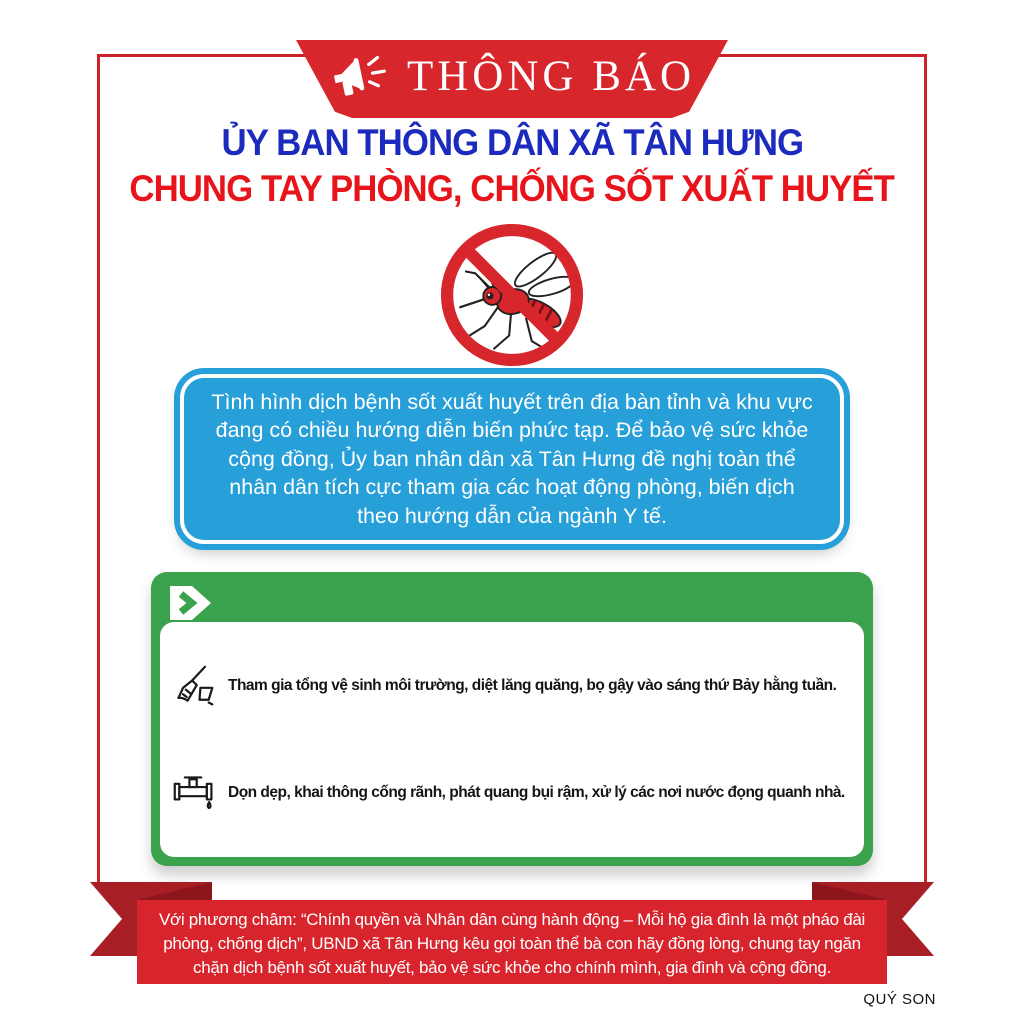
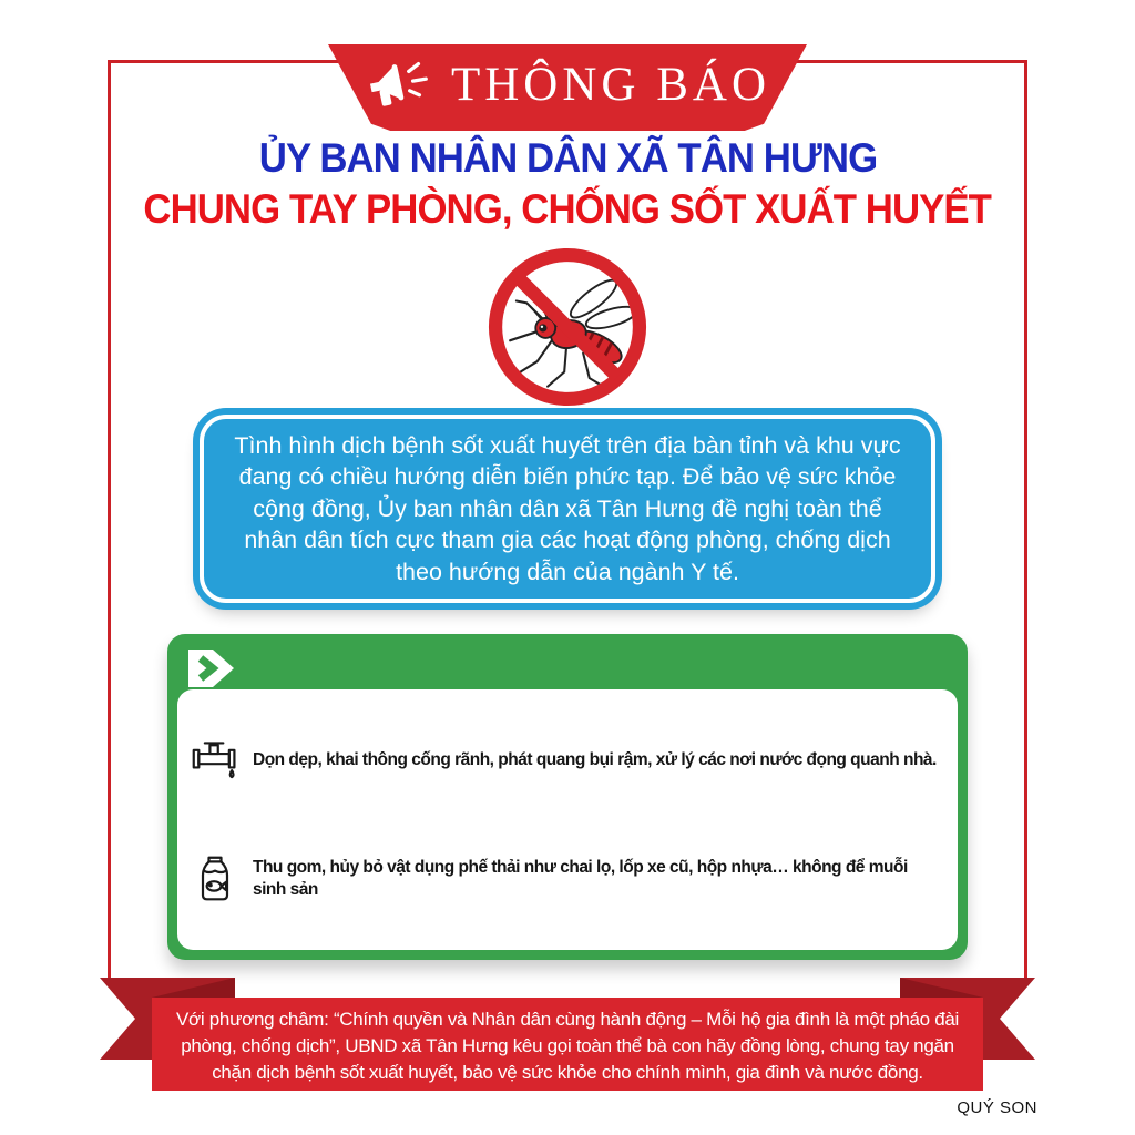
  THÔNG BÁO
- ỦY BAN THÔNG DÂN XÃ TÂN HƯNG
+ ỦY BAN NHÂN DÂN XÃ TÂN HƯNG
  CHUNG TAY PHÒNG, CHỐNG SỐT XUẤT HUYẾT
- Tình hình dịch bệnh sốt xuất huyết trên địa bàn tỉnh và khu vực đang có chiều hướng diễn biến phức tạp. Để bảo vệ sức khỏe cộng đồng, Ủy ban nhân dân xã Tân Hưng đề nghị toàn thể nhân dân tích cực tham gia các hoạt động phòng, biến dịch theo hướng dẫn của ngành Y tế.
+ Tình hình dịch bệnh sốt xuất huyết trên địa bàn tỉnh và khu vực đang có chiều hướng diễn biến phức tạp. Để bảo vệ sức khỏe cộng đồng, Ủy ban nhân dân xã Tân Hưng đề nghị toàn thể nhân dân tích cực tham gia các hoạt động phòng, chống dịch theo hướng dẫn của ngành Y tế.
- Tham gia tổng vệ sinh môi trường, diệt lăng quăng, bọ gậy vào sáng thứ Bảy hằng tuần.
  Dọn dẹp, khai thông cống rãnh, phát quang bụi rậm, xử lý các nơi nước đọng quanh nhà.
+ Thu gom, hủy bỏ vật dụng phế thải như chai lọ, lốp xe cũ, hộp nhựa… không để muỗi sinh sản
- Với phương châm: “Chính quyền và Nhân dân cùng hành động – Mỗi hộ gia đình là một pháo đài phòng, chống dịch”, UBND xã Tân Hưng kêu gọi toàn thể bà con hãy đồng lòng, chung tay ngăn chặn dịch bệnh sốt xuất huyết, bảo vệ sức khỏe cho chính mình, gia đình và cộng đồng.
+ Với phương châm: “Chính quyền và Nhân dân cùng hành động – Mỗi hộ gia đình là một pháo đài phòng, chống dịch”, UBND xã Tân Hưng kêu gọi toàn thể bà con hãy đồng lòng, chung tay ngăn chặn dịch bệnh sốt xuất huyết, bảo vệ sức khỏe cho chính mình, gia đình và nước đồng.
  QUÝ SON
